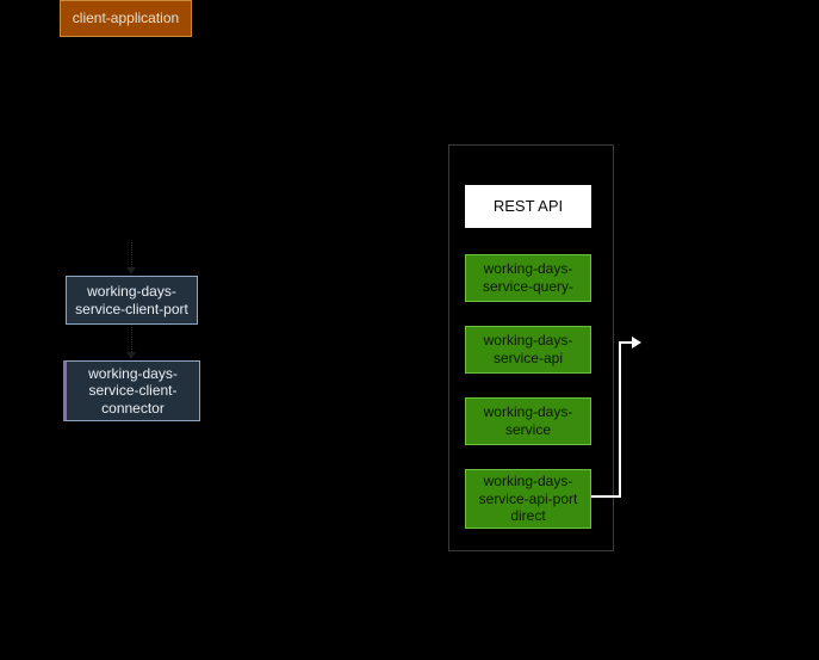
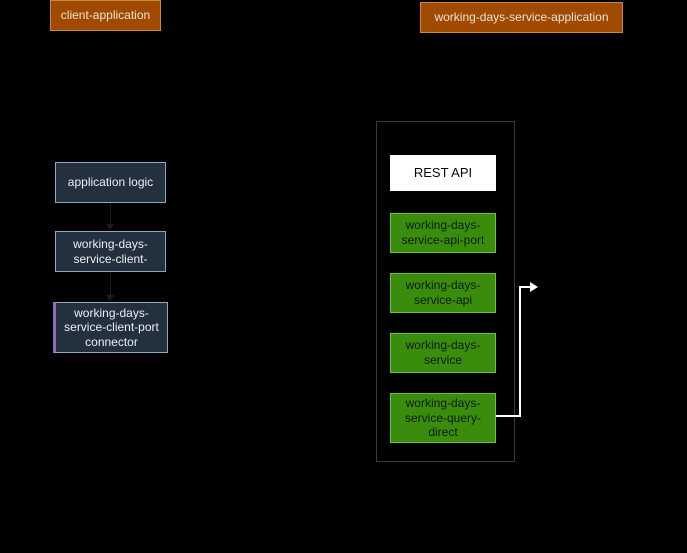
  client-application
+ working-days-service-application
+ application logic
  working-days-
- service-client-port
+ service-client-
  working-days-
- service-client-
+ service-client-port
  connector
  REST API
  working-days-
- service-query-
+ service-api-port
  working-days-
  service-api
  working-days-
  service
  working-days-
- service-api-port
+ service-query-
  direct
